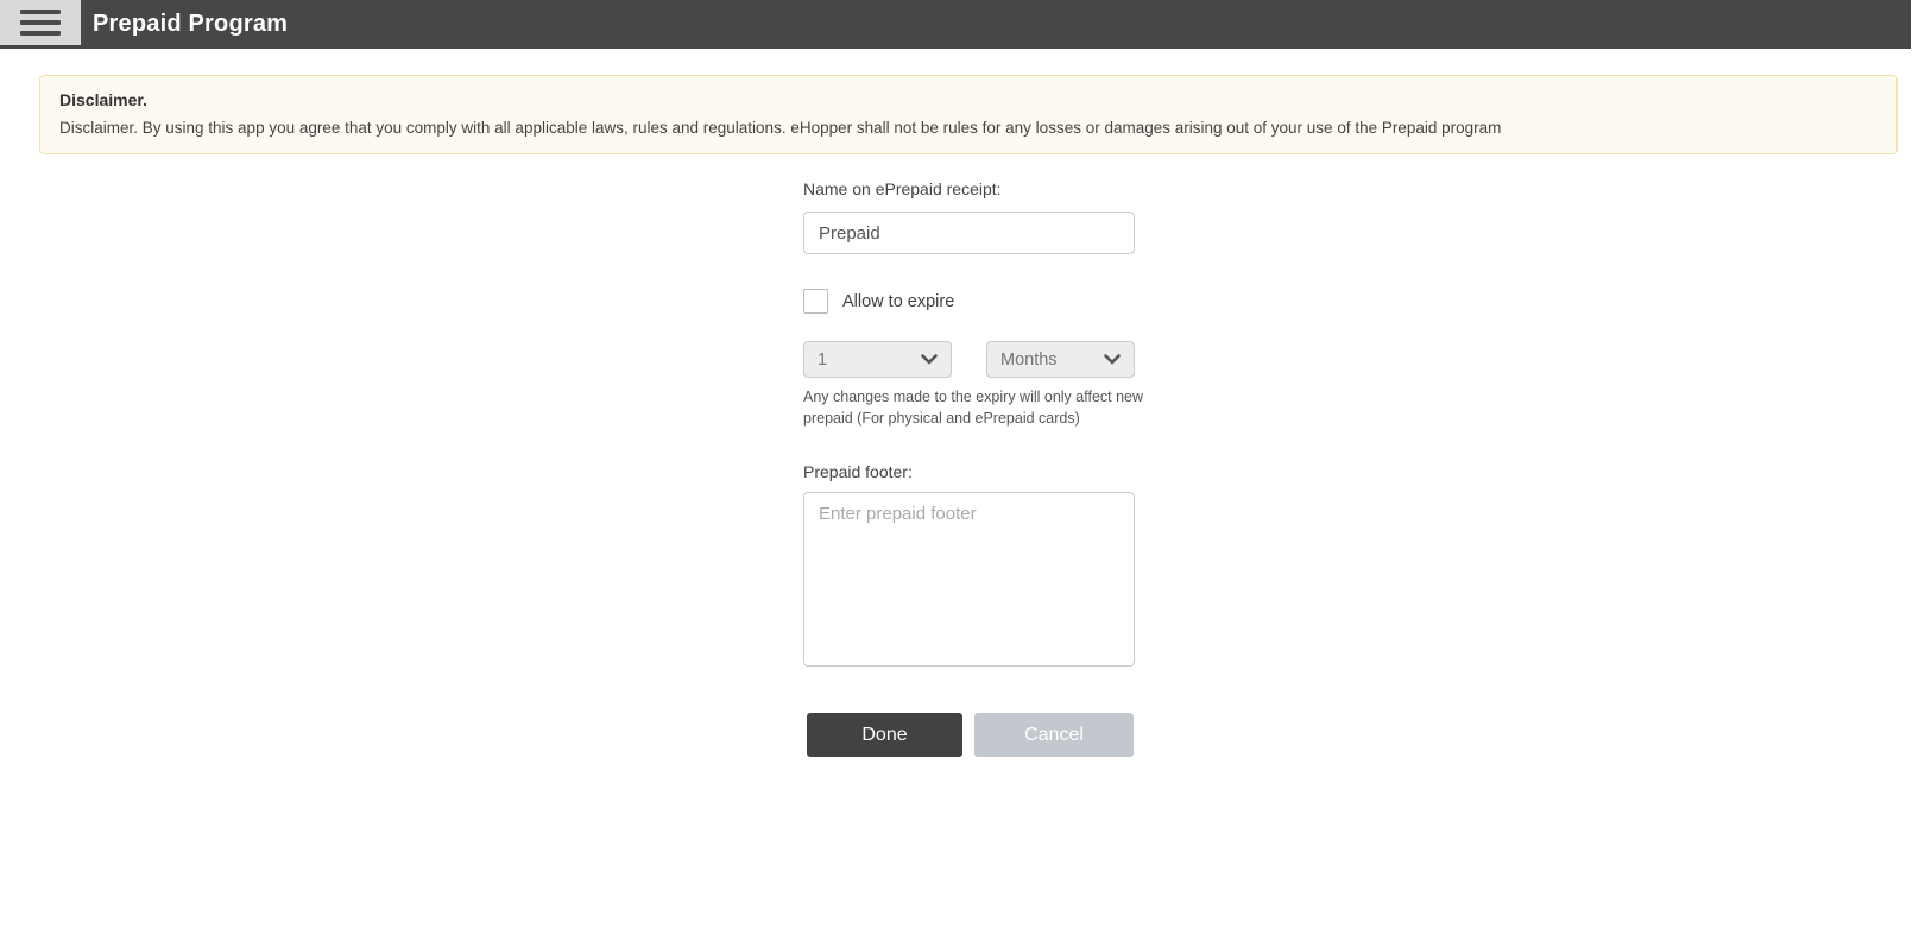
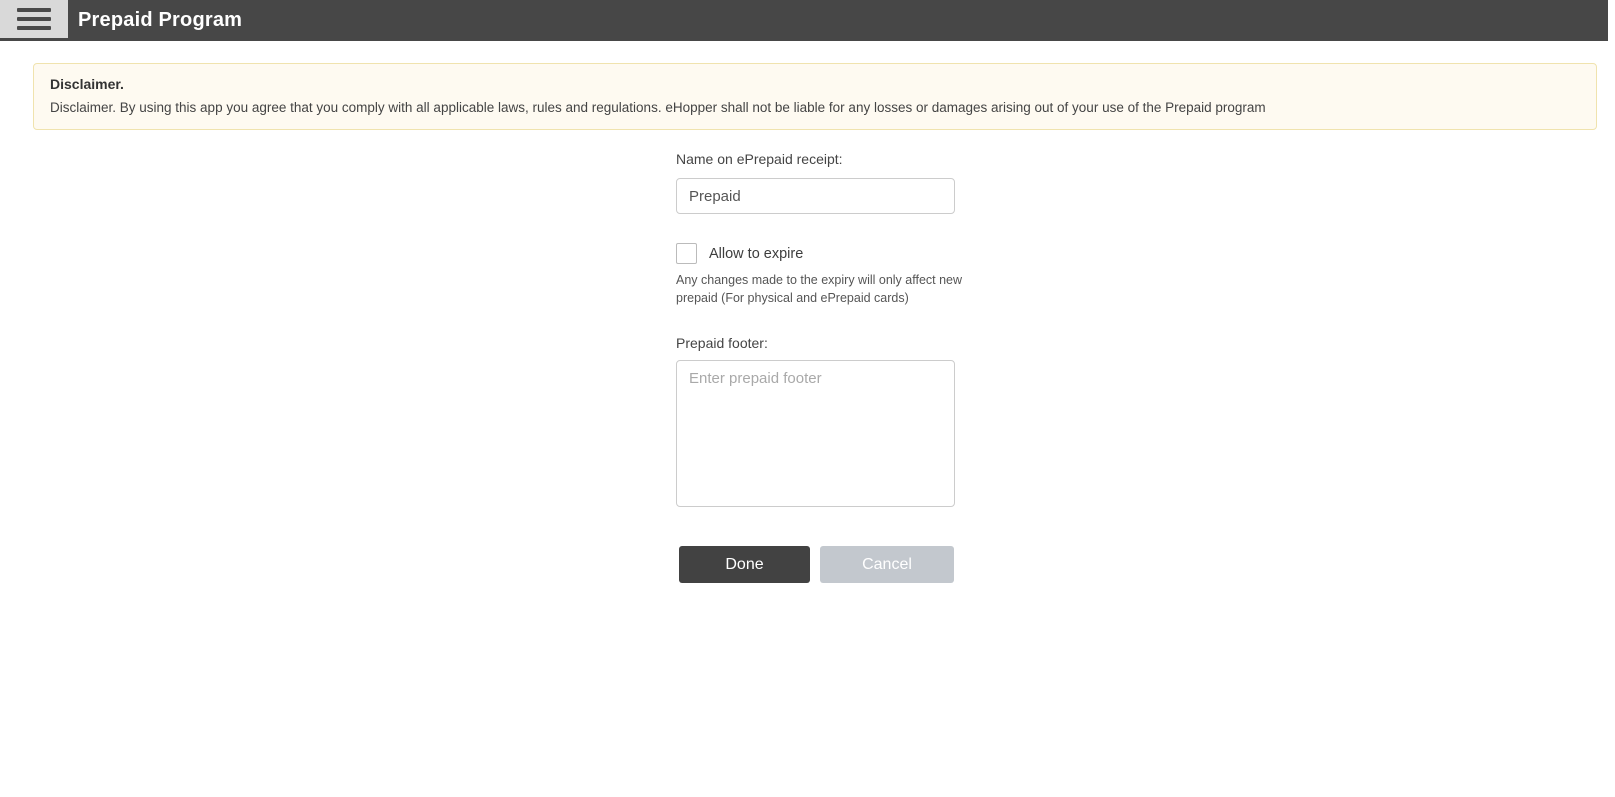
  Prepaid Program
  Disclaimer.
- Disclaimer. By using this app you agree that you comply with all applicable laws, rules and regulations. eHopper shall not be rules for any losses or damages arising out of your use of the Prepaid program
+ Disclaimer. By using this app you agree that you comply with all applicable laws, rules and regulations. eHopper shall not be liable for any losses or damages arising out of your use of the Prepaid program
  Name on ePrepaid receipt:
  Prepaid
  Allow to expire
- 1
- Months
  Any changes made to the expiry will only affect new prepaid (For physical and ePrepaid cards)
  Prepaid footer:
  Enter prepaid footer
  Done
  Cancel
